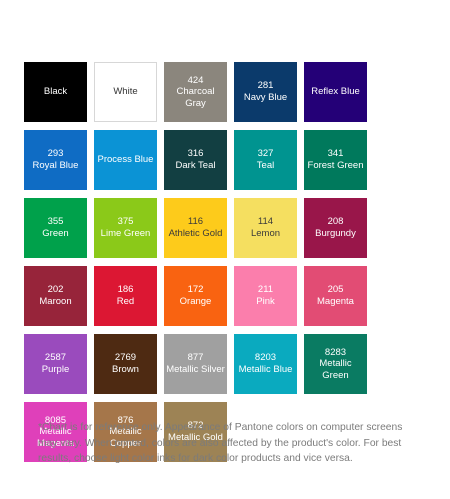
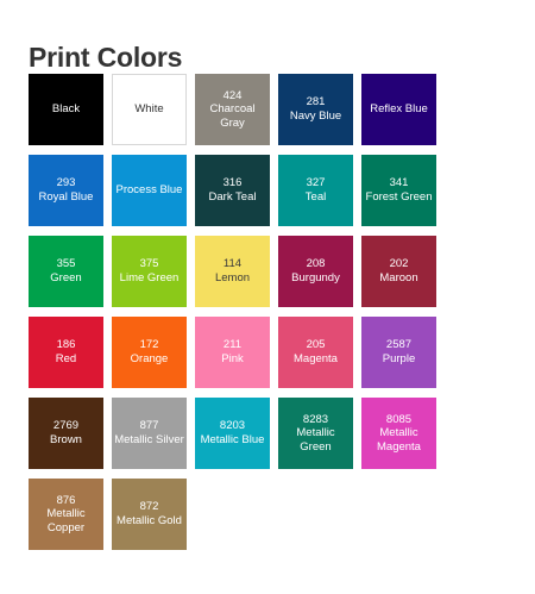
+ Print Colors
  Black
  White
  424
  Charcoal Gray
  281
  Navy Blue
  Reflex Blue
  293
  Royal Blue
  Process Blue
  316
  Dark Teal
  327
  Teal
  341
  Forest Green
  355
  Green
  375
  Lime Green
- 116
- Athletic Gold
  114
  Lemon
  208
  Burgundy
  202
  Maroon
  186
  Red
  172
  Orange
  211
  Pink
  205
  Magenta
  2587
  Purple
  2769
  Brown
  877
  Metallic Silver
  8203
  Metallic Blue
  8283
  Metallic Green
  8085
  Metallic Magenta
  876
  Metallic Copper
  872
  Metallic Gold
- *Chart is for reference only. Appearance of Pantone colors on computer screens may vary. When printed, colors are also affected by the product's color. For best results, choose light color inks for dark color products and vice versa.
